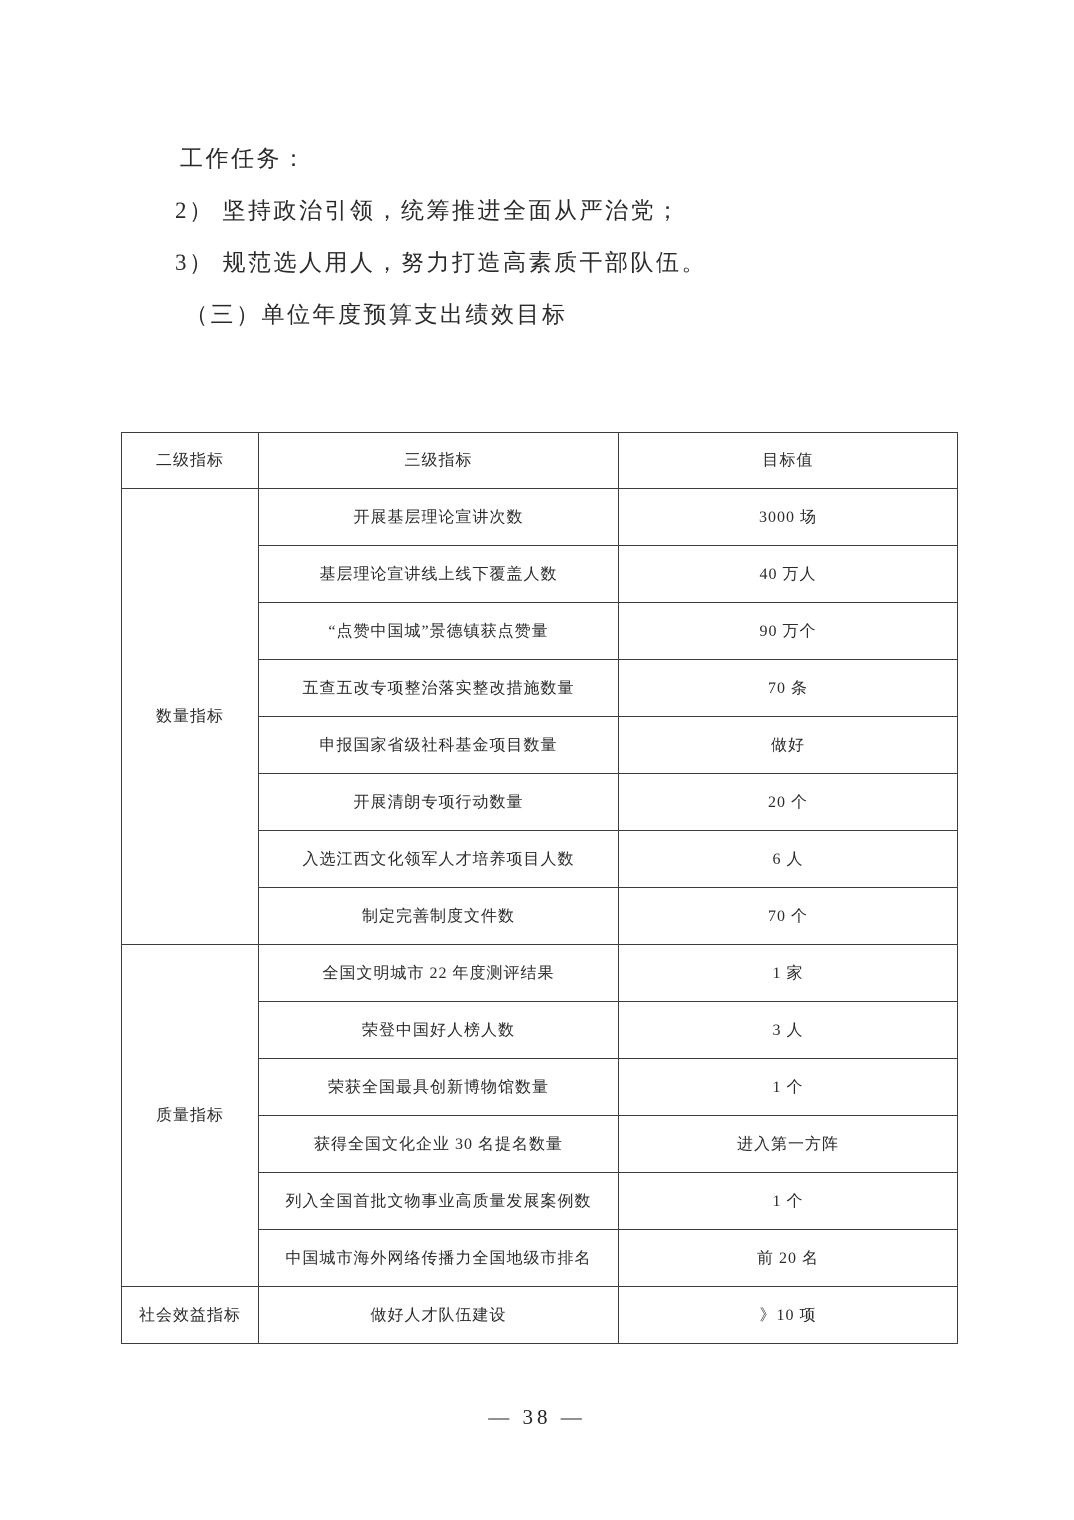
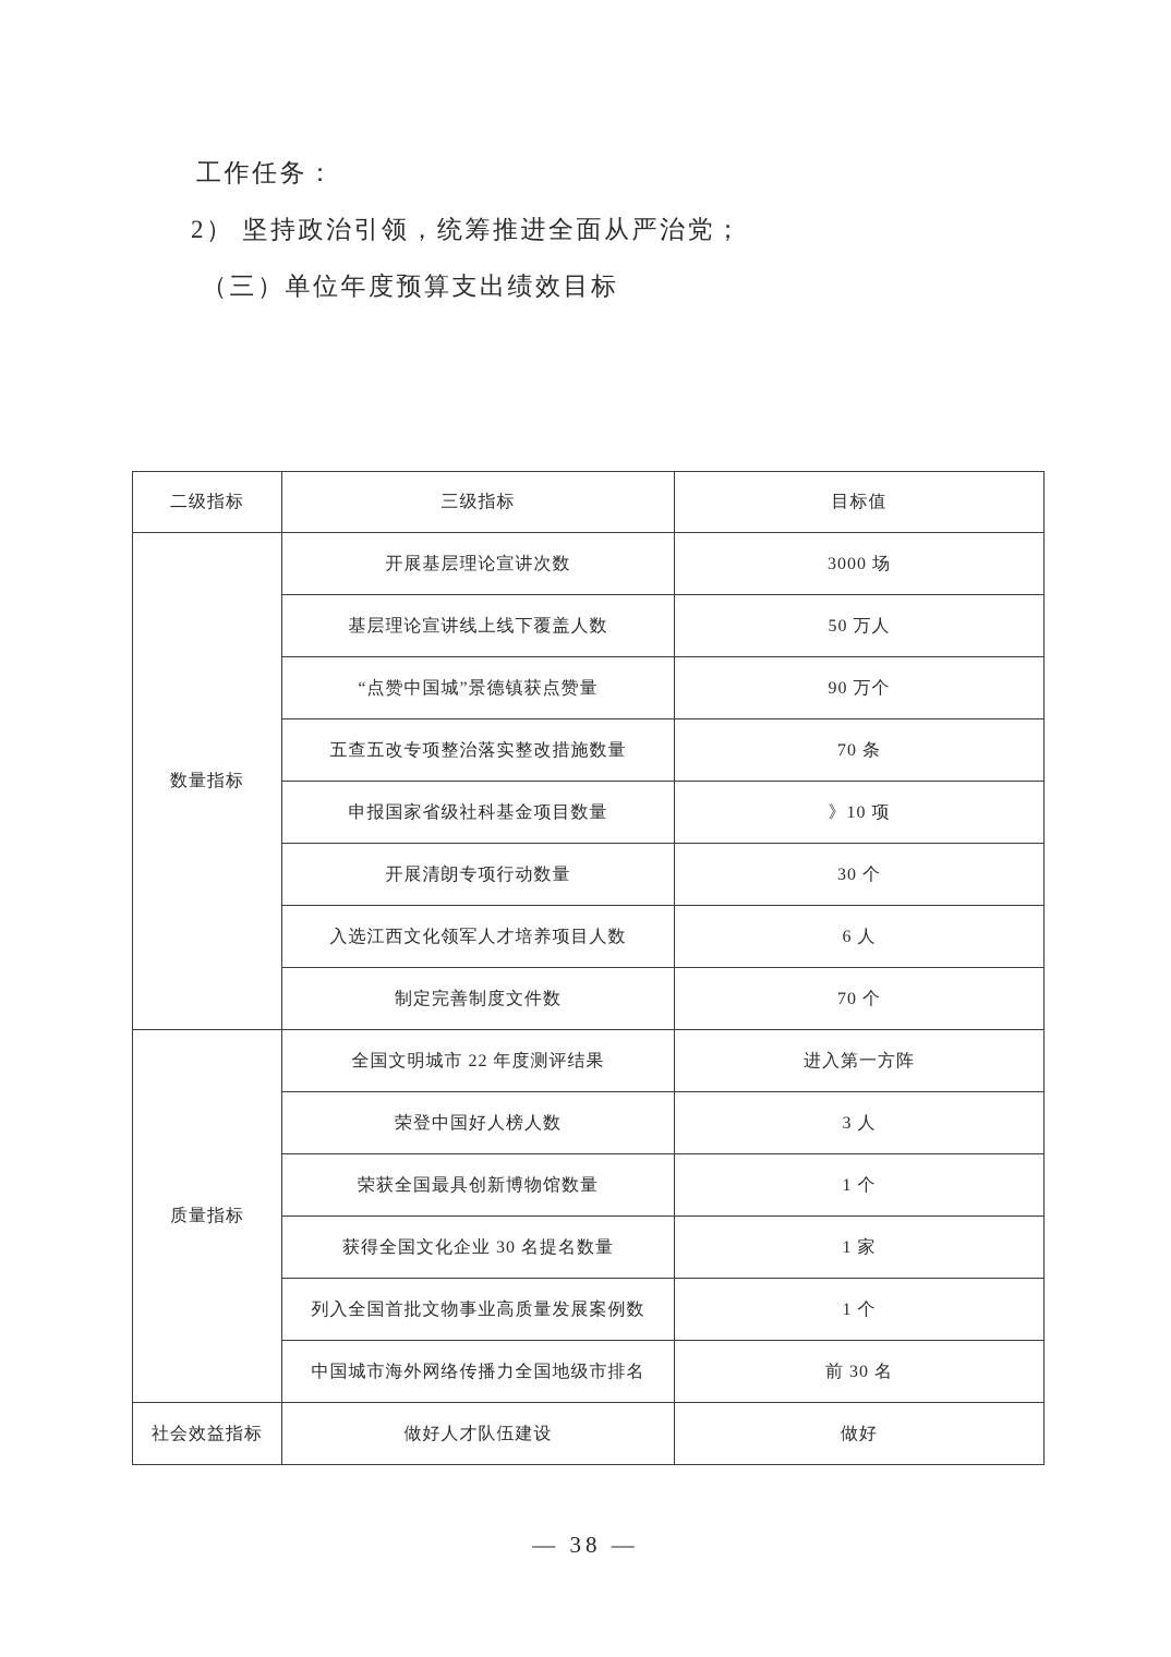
  工作任务：
  2） 坚持政治引领，统筹推进全面从严治党；
- 3） 规范选人用人，努力打造高素质干部队伍。
  （三）单位年度预算支出绩效目标
  二级指标	三级指标	目标值
  数量指标	开展基层理论宣讲次数	3000 场
- 基层理论宣讲线上线下覆盖人数	40 万人
+ 基层理论宣讲线上线下覆盖人数	50 万人
  “点赞中国城”景德镇获点赞量	90 万个
  五查五改专项整治落实整改措施数量	70 条
- 申报国家省级社科基金项目数量	做好
+ 申报国家省级社科基金项目数量	》10 项
- 开展清朗专项行动数量	20 个
+ 开展清朗专项行动数量	30 个
  入选江西文化领军人才培养项目人数	6 人
  制定完善制度文件数	70 个
- 质量指标	全国文明城市 22 年度测评结果	1 家
+ 质量指标	全国文明城市 22 年度测评结果	进入第一方阵
  荣登中国好人榜人数	3 人
  荣获全国最具创新博物馆数量	1 个
- 获得全国文化企业 30 名提名数量	进入第一方阵
+ 获得全国文化企业 30 名提名数量	1 家
  列入全国首批文物事业高质量发展案例数	1 个
- 中国城市海外网络传播力全国地级市排名	前 20 名
+ 中国城市海外网络传播力全国地级市排名	前 30 名
- 社会效益指标	做好人才队伍建设	》10 项
+ 社会效益指标	做好人才队伍建设	做好
  — 38 —
